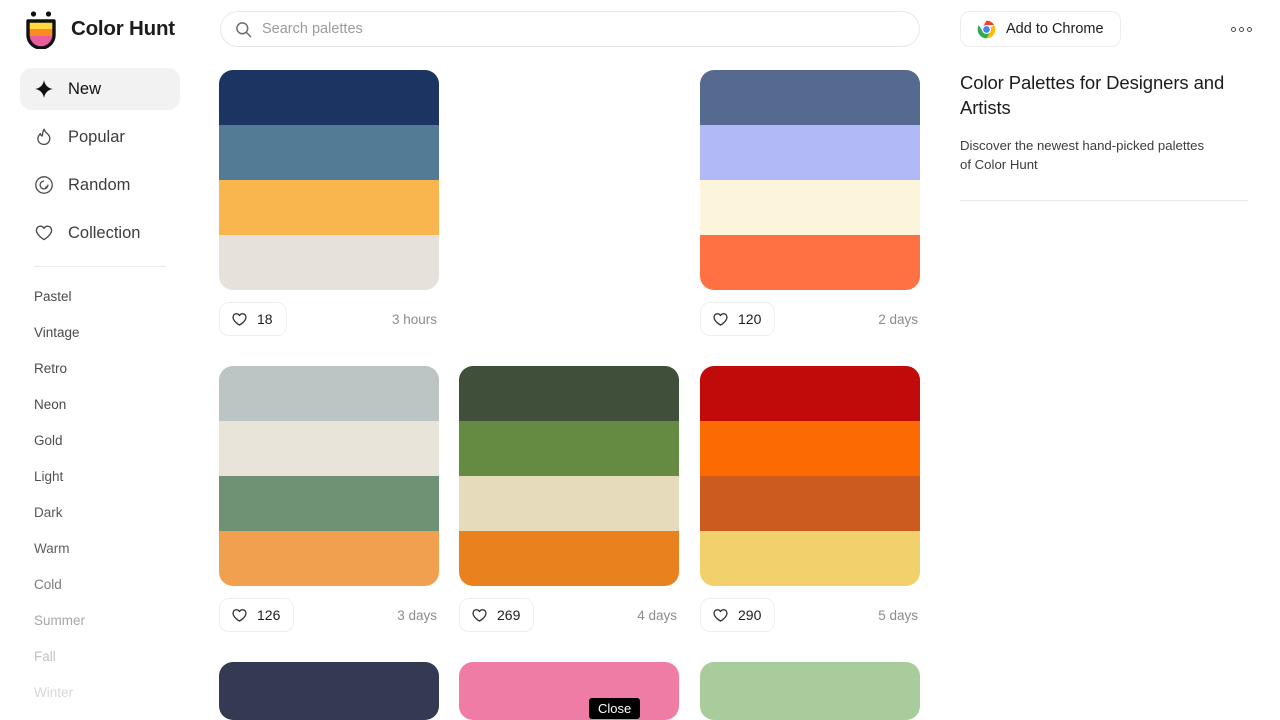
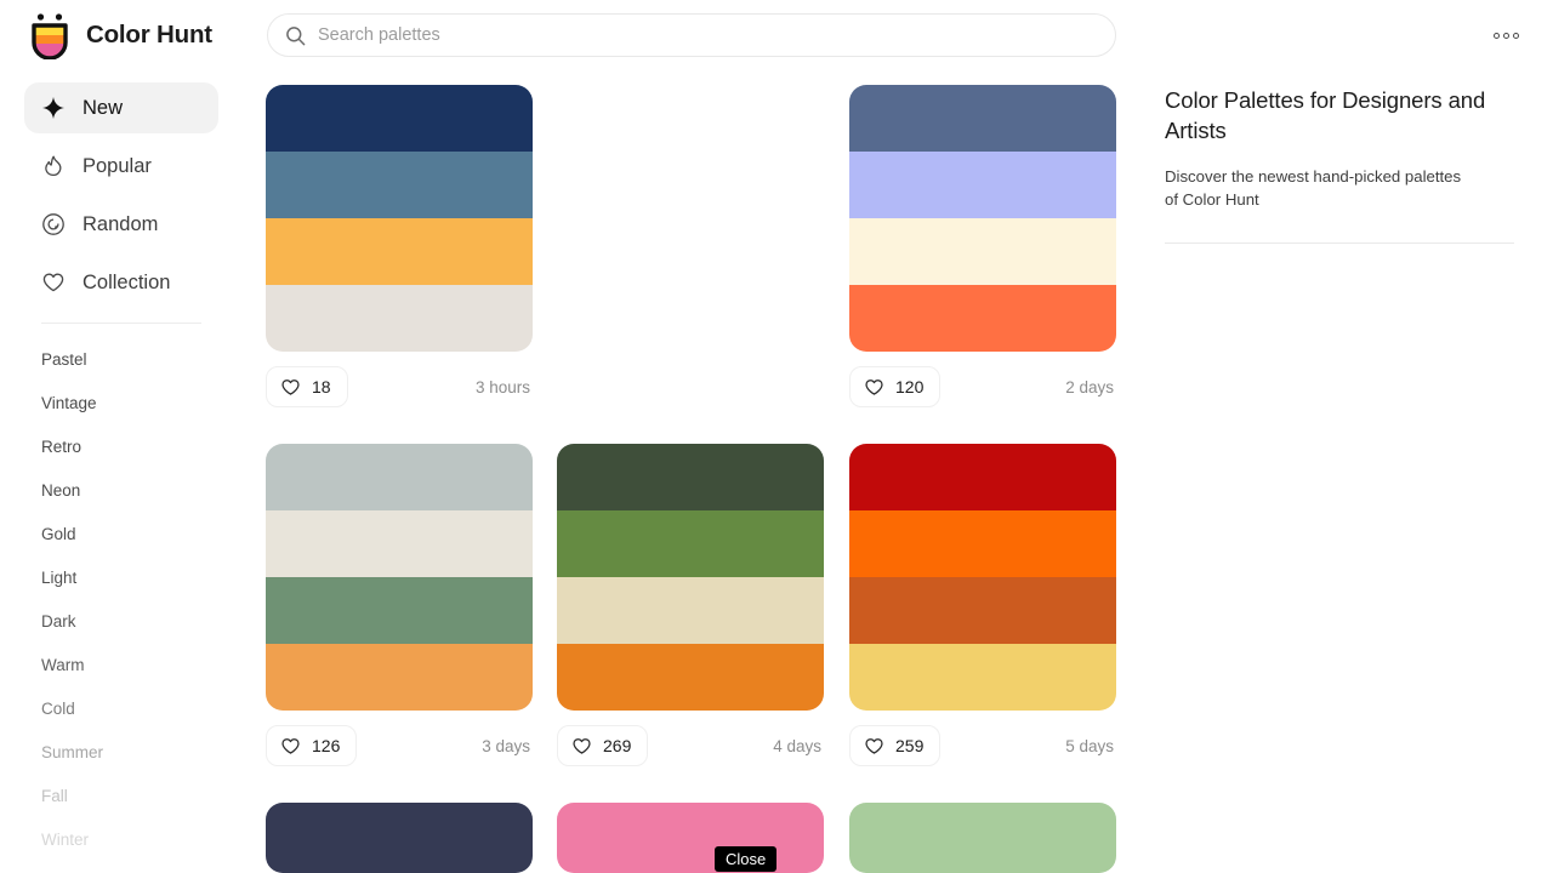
  Color Hunt
  Search palettes
- Add to Chrome
  New
  Popular
  Random
  Collection
  Pastel
  Vintage
  Retro
  Neon
  Gold
  Light
  Dark
  Warm
  Cold
  Summer
  Fall
  Winter
  18
  3 hours
  120
  2 days
  126
  3 days
  269
  4 days
- 290
+ 259
  5 days
  Color Palettes for Designers and Artists
  Discover the newest hand-picked palettes of Color Hunt
  Close
